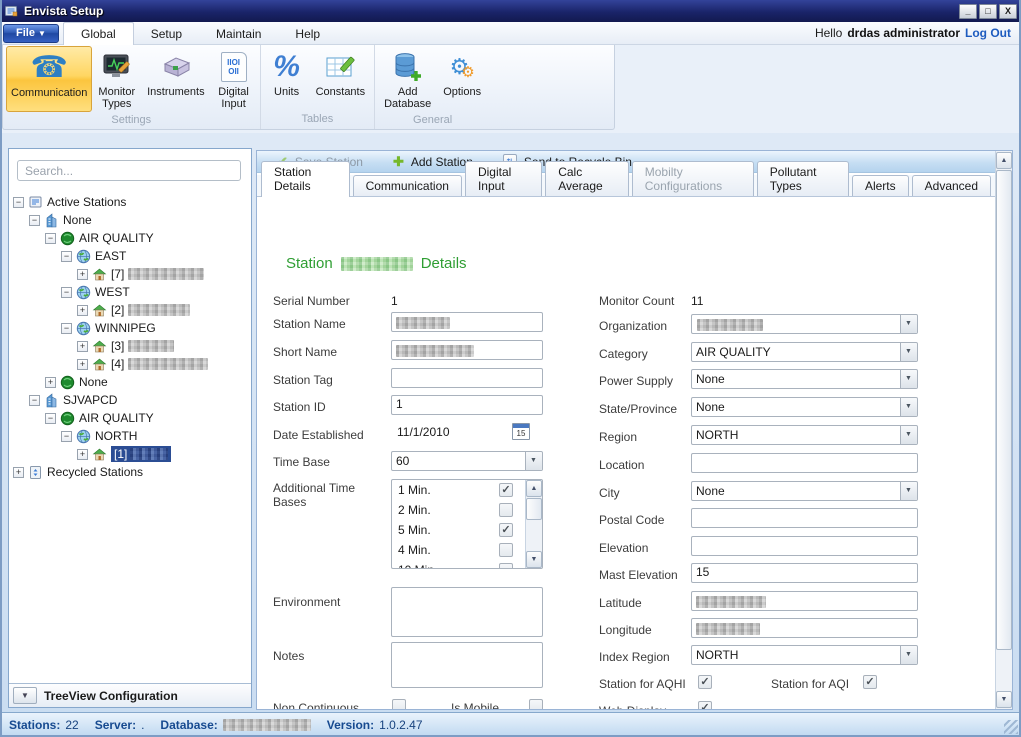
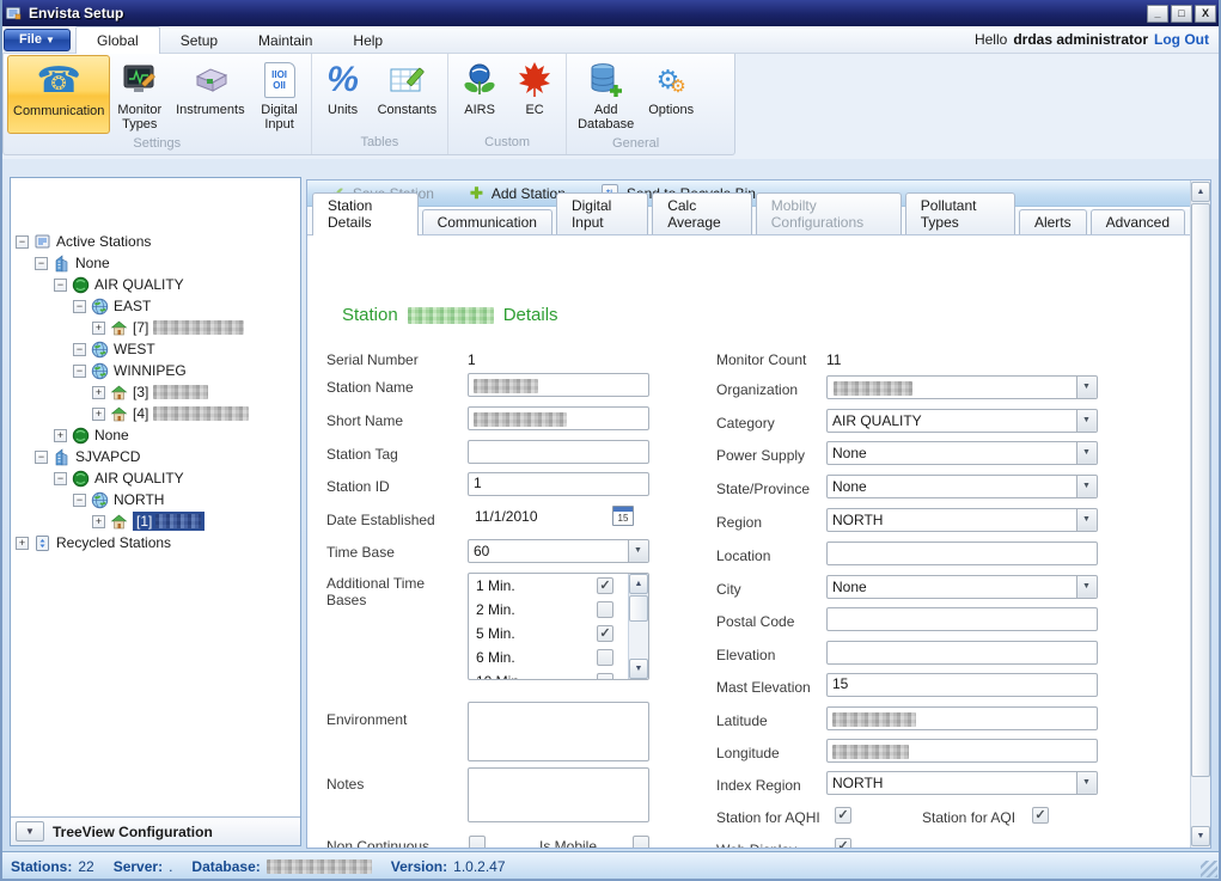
  Envista Setup
  _
  □
  X
  File ▼
  Global
  Setup
  Maintain
  Help
  Hello
  drdas administrator
  Log Out
  ☎
  Communication
  Monitor
  Types
  Instruments
  IIOI
  OII
  Digital
  Input
  Settings
  %
  Units
  Constants
  Tables
+ AIRS
+ EC
+ Custom
  Add
  Database
  ⚙
  ⚙
  Options
  General
- Search...
  Active Stations
  None
  AIR QUALITY
  EAST
  [7]
  WEST
- [2]
  WINNIPEG
  [3]
  [4]
  None
  SJVAPCD
  AIR QUALITY
  NORTH
  [1]
  Recycled Stations
  ▼
  TreeView Configuration
  ✚
  Add Statio
  Station Details
  Communication
  Digital Input
  Calc Average
  Mobilty Configurations
  Pollutant Types
  Alerts
  Advanced
  Station
  Details
  Serial Number
  1
  Station Name
  Short Name
  Station Tag
  Station ID
  1
  Date Established
  11/1/2010
  15
  Time Base
  60
  Additional Time Bases
  1 Min.
  ✓
  2 Min.
  5 Min.
  ✓
- 4 Min.
+ 6 Min.
  Environment
  Notes
  Non Continuous
  Is Mobile
  Monitor Count
  11
  Organization
  Category
  AIR QUALITY
  Power Supply
  None
  State/Province
  None
  Region
  NORTH
  Location
  City
  None
  Postal Code
  Elevation
  Mast Elevation
  15
  Latitude
  Longitude
  Index Region
  NORTH
  Station for AQHI
  ✓
  Station for AQI
  ✓
  ✓
  Stations:
  22
  Server:
  .
  Database:
  Version:
  1.0.2.47
